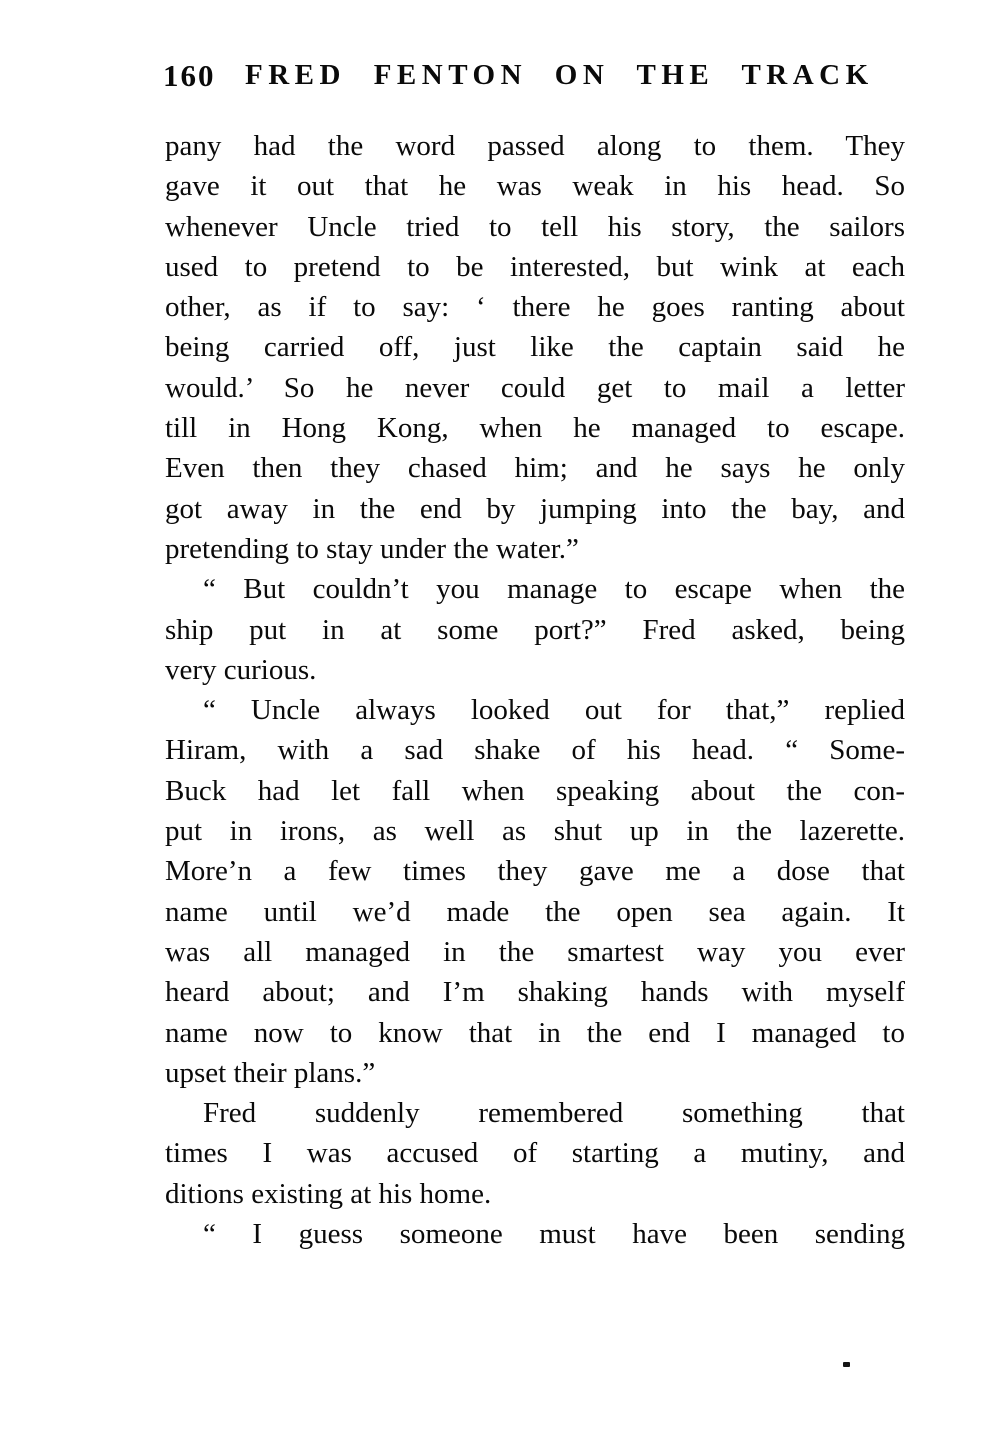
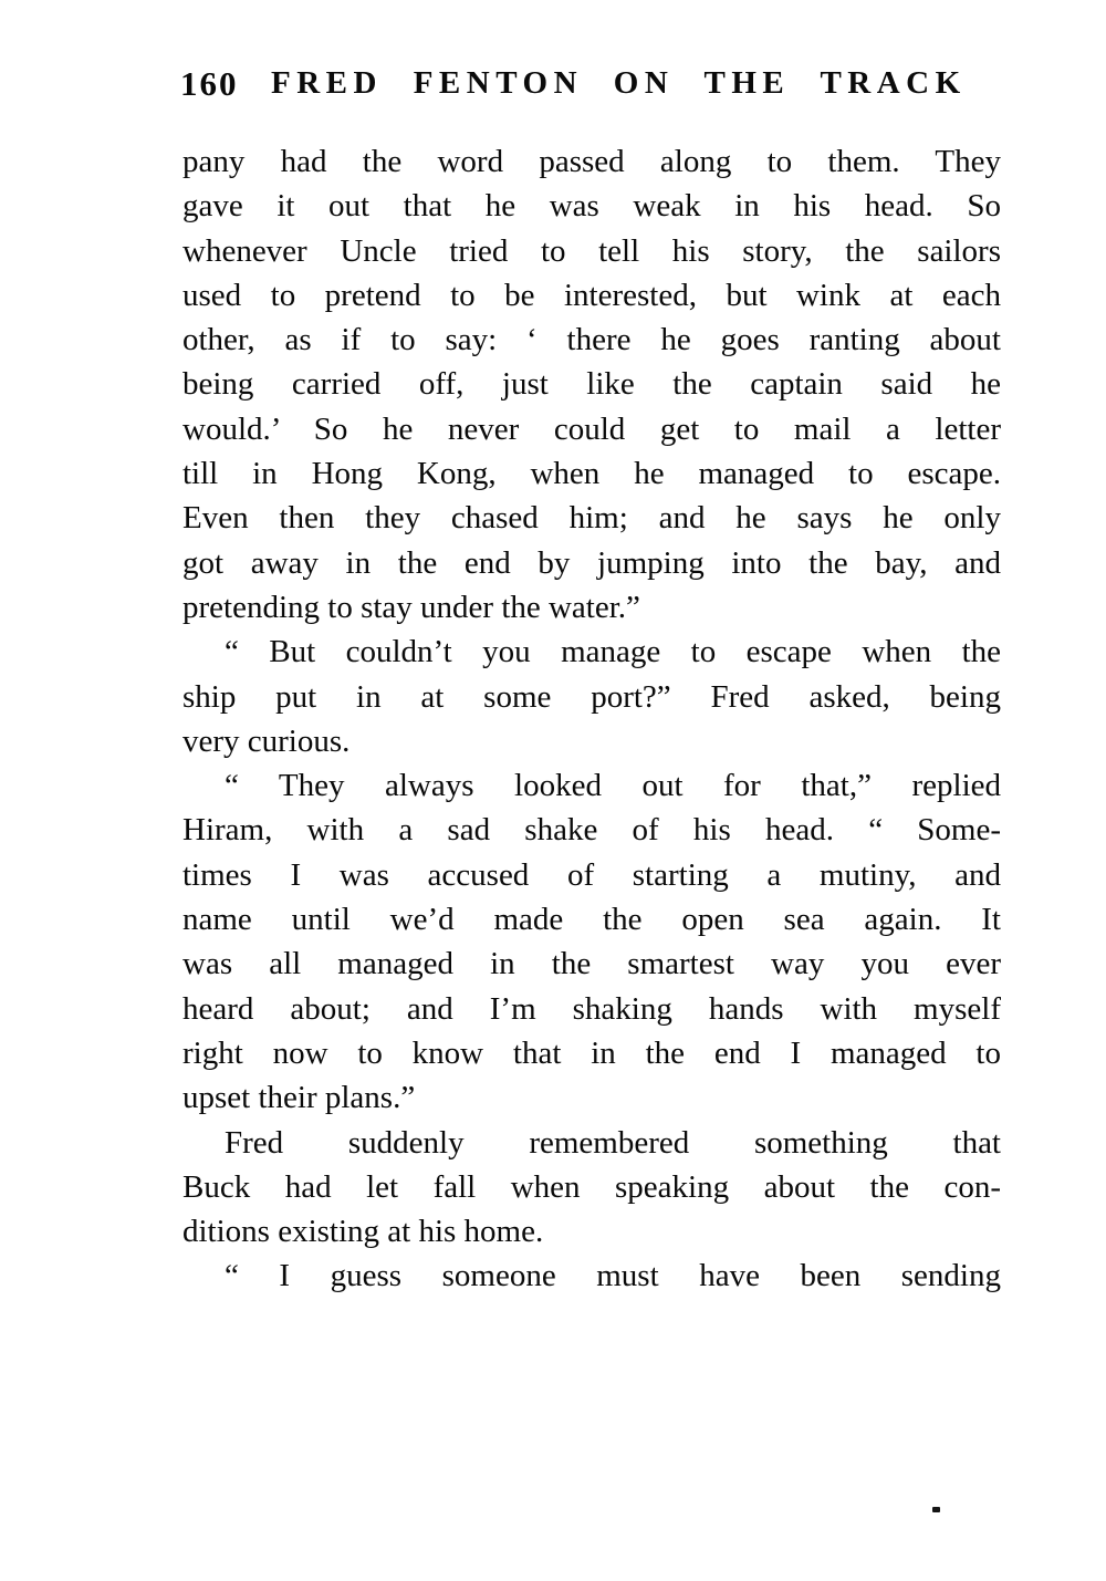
  160
  FRED FENTON ON THE TRACK
  pany had the word passed along to them. They
  gave it out that he was weak in his head. So
  whenever Uncle tried to tell his story, the sailors
  used to pretend to be interested, but wink at each
  other, as if to say: ‘ there he goes ranting about
  being carried off, just like the captain said he
  would.’ So he never could get to mail a letter
  till in Hong Kong, when he managed to escape.
  Even then they chased him; and he says he only
  got away in the end by jumping into the bay, and
  pretending to stay under the water.”
  “ But couldn’t you manage to escape when the
  ship put in at some port?” Fred asked, being
  very curious.
- “ Uncle always looked out for that,” replied
+ “ They always looked out for that,” replied
  Hiram, with a sad shake of his head. “ Some-
- Buck had let fall when speaking about the con-
+ times I was accused of starting a mutiny, and
- put in irons, as well as shut up in the lazerette.
- More’n a few times they gave me a dose that
  name until we’d made the open sea again. It
  was all managed in the smartest way you ever
  heard about; and I’m shaking hands with myself
- name now to know that in the end I managed to
+ right now to know that in the end I managed to
  upset their plans.”
  Fred suddenly remembered something that
- times I was accused of starting a mutiny, and
+ Buck had let fall when speaking about the con-
  ditions existing at his home.
  “ I guess someone must have been sending
